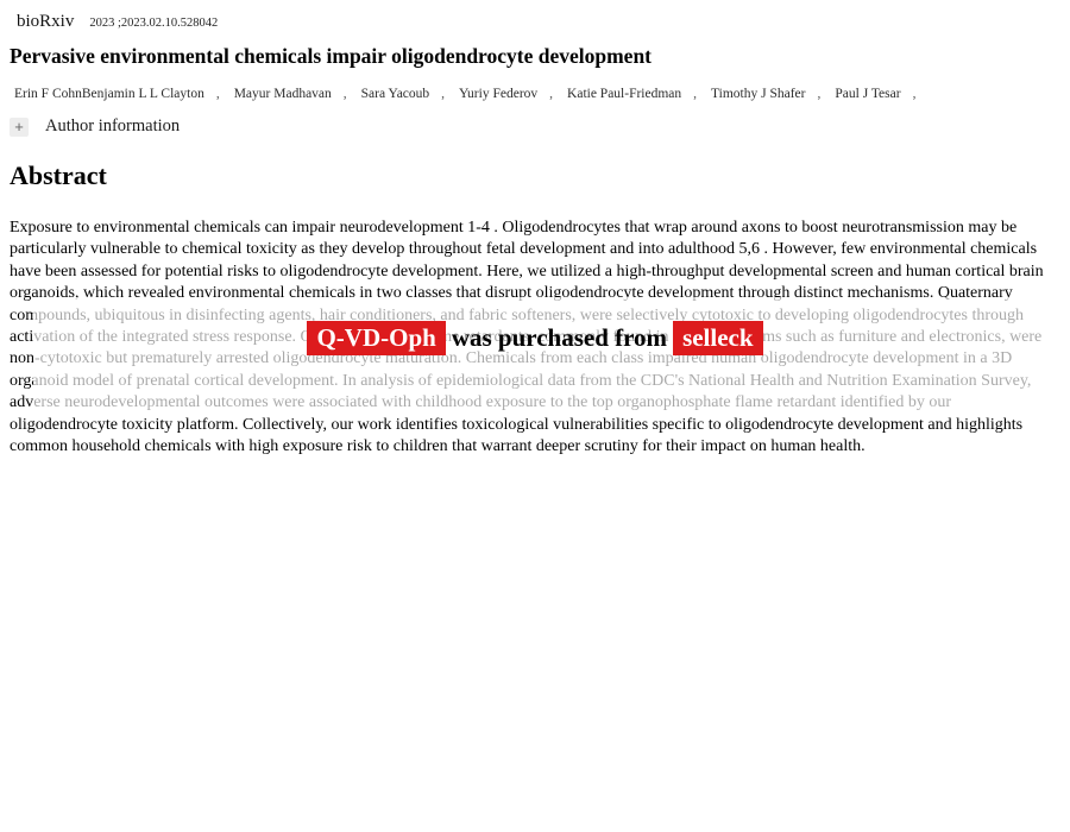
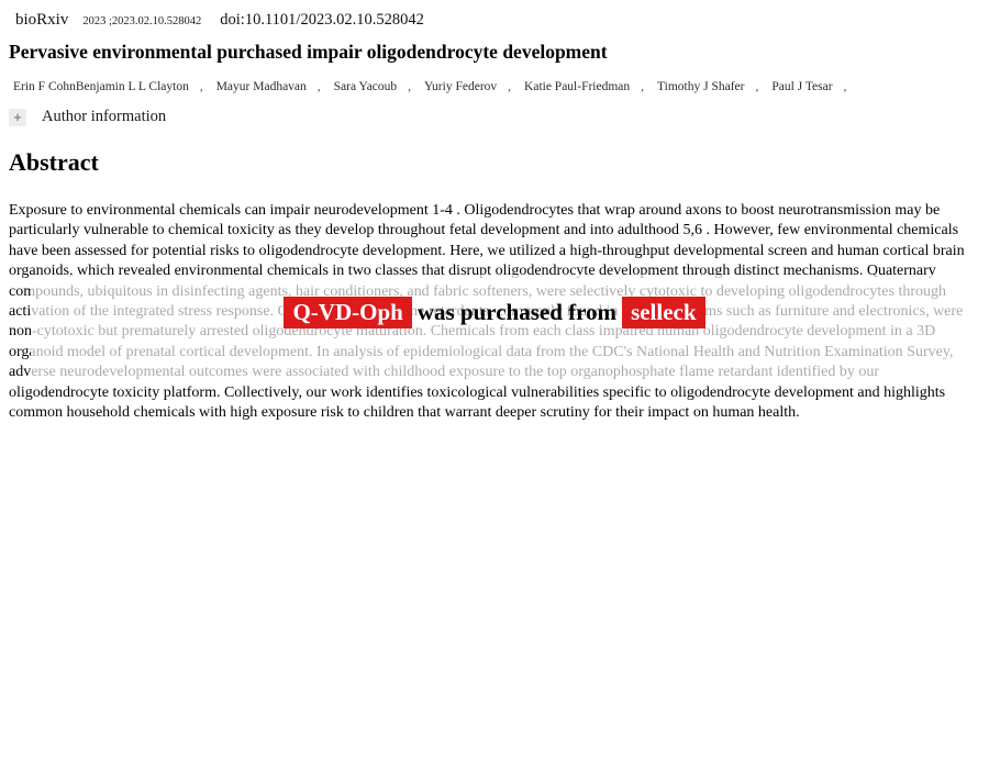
  bioRxiv
  2023 ;2023.02.10.528042
+ doi:10.1101/2023.02.10.528042
- Pervasive environmental chemicals impair oligodendrocyte development
+ Pervasive environmental purchased impair oligodendrocyte development
  Erin F CohnBenjamin L L Clayton , Mayur Madhavan , Sara Yacoub , Yuriy Federov , Katie Paul-Friedman , Timothy J Shafer , Paul J Tesar ,
  +
  Author information
  Abstract
  Exposure to environmental chemicals can impair neurodevelopment 1-4 . Oligodendrocytes that wrap around axons to boost neurotransmission may be particularly vulnerable to chemical toxicity as they develop throughout fetal development and into adulthood 5,6 . However, few environmental chemicals have been assessed for potential risks to oligodendrocyte development. Here, we utilized a high-throughput developmental screen and human cortical brain organoids, which revealed environmental chemicals in two classes that disrupt oligodendrocyte development through distinct mechanisms. Quaternary compounds, ubiquitous in disinfecting agents, hair conditioners, and fabric softeners, were selectively cytotoxic to developing oligodendrocytes through activation of the integrated stress response.e retardants, commonly found inms such as furniture and electronics, were non-cytotoxic but prematurely arrested oligodendrocyte maturation. Chemicals from each class impaired human oligodendrocyte development in a 3D organoid model of prenatal cortical development. In analysis of epidemiological data from the CDC's National Health and Nutrition Examination Survey, adverse neurodevelopmental outcomes were associated with childhood exposure to the top organophosphate flame retardant identified by our oligodendrocyte toxicity platform. Collectively, our work identifies toxicological vulnerabilities specific to oligodendrocyte development and highlights common household chemicals with high exposure risk to children that warrant deeper scrutiny for their impact on human health.
  Q-VD-Oph was purchased from selleck
